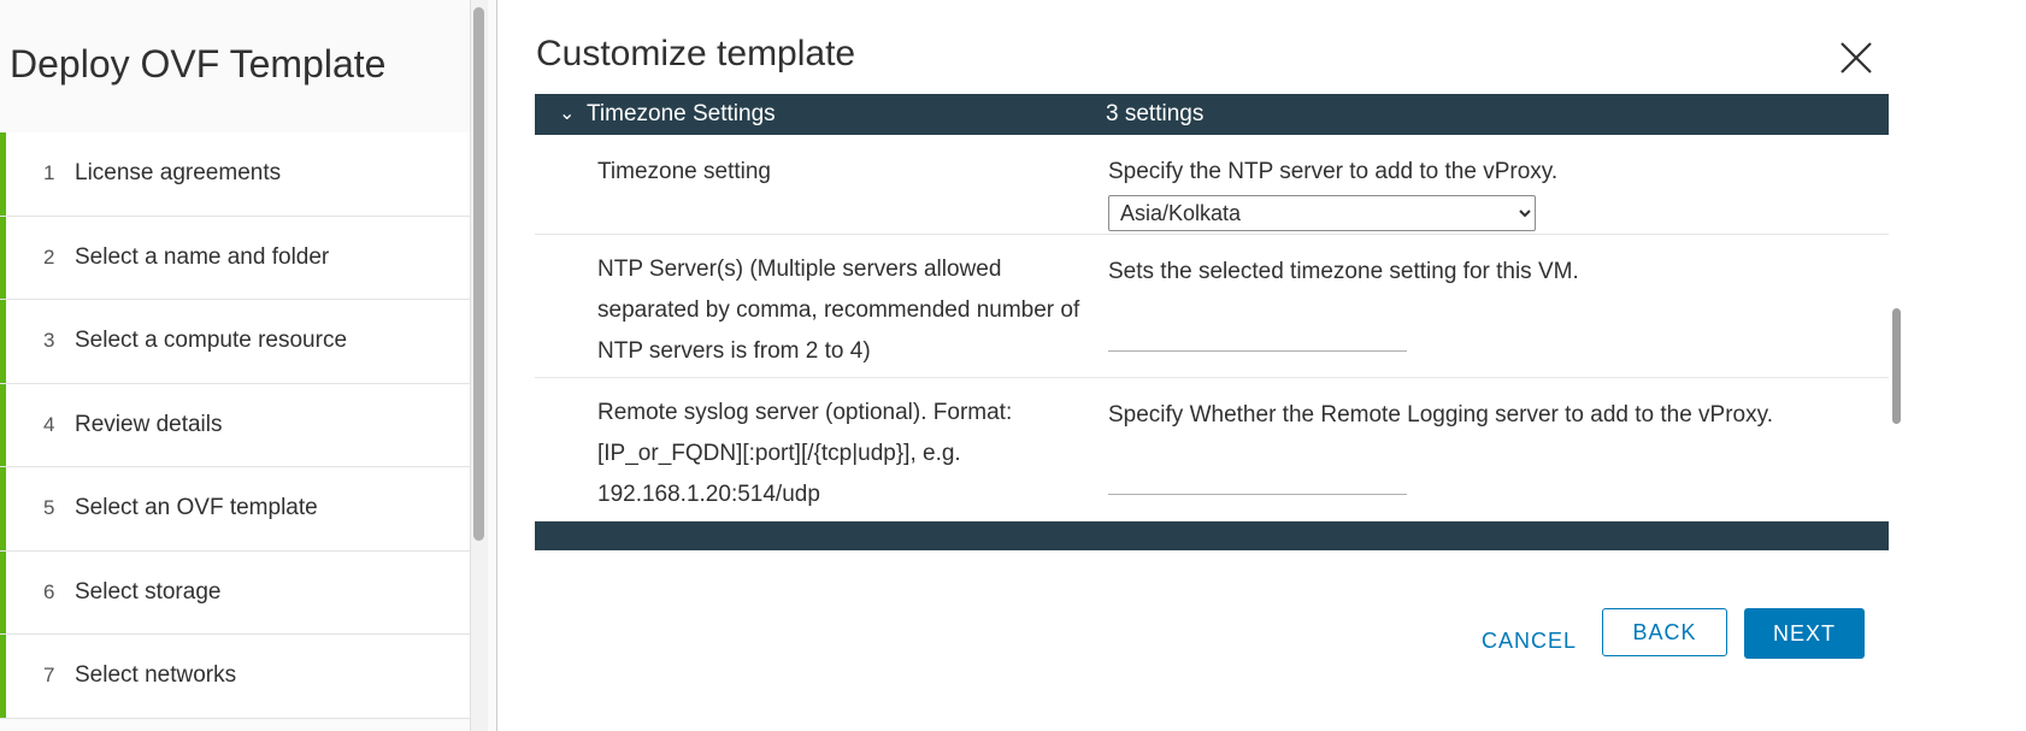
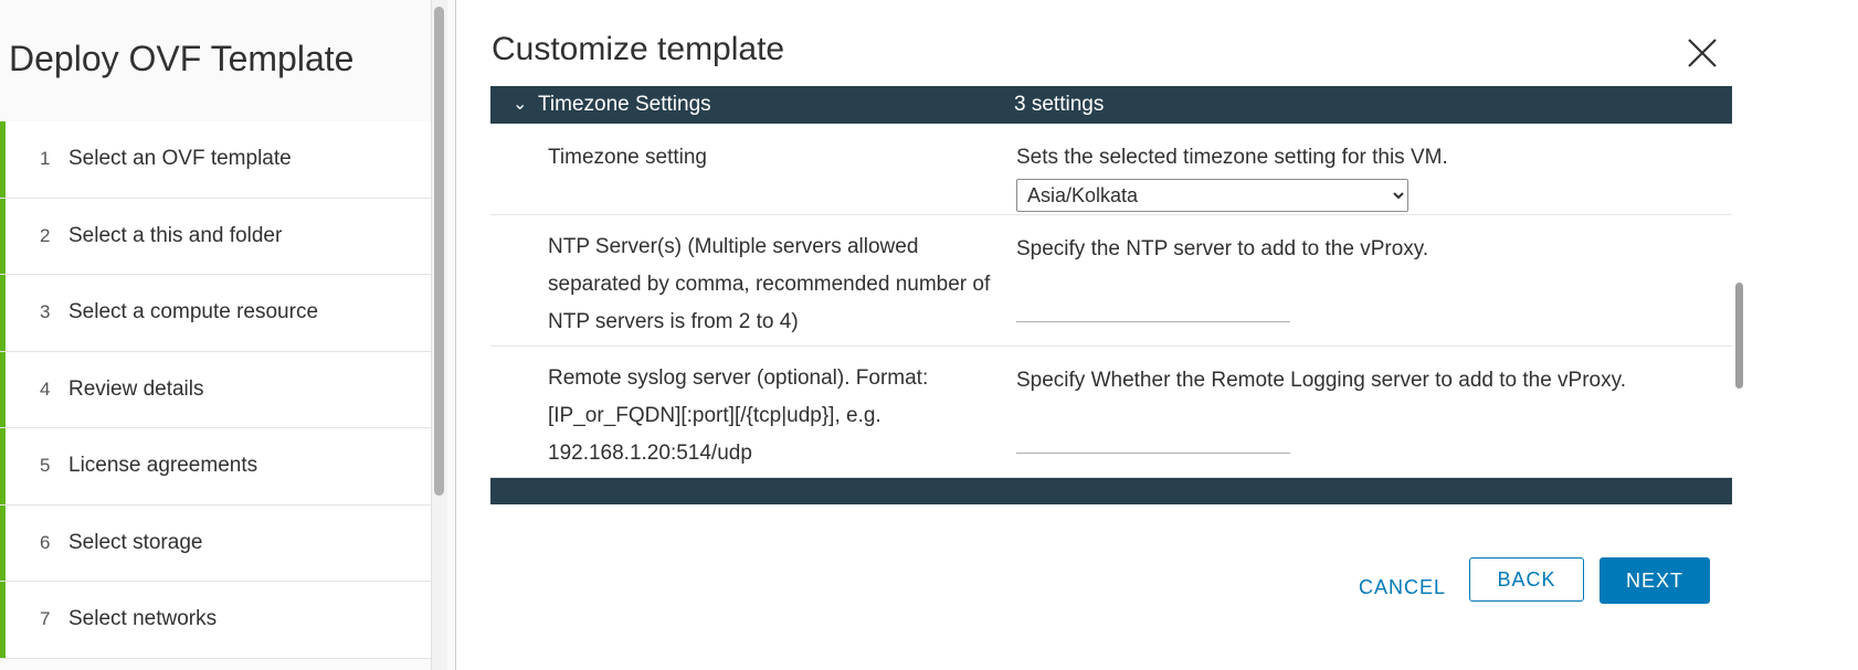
  Deploy OVF Template
  1
- License agreements
+ Select an OVF template
  2
- Select a name and folder
+ Select a this and folder
  3
  Select a compute resource
  4
  Review details
  5
- Select an OVF template
+ License agreements
  6
  Select storage
  7
  Select networks
  Customize template
  ⌄
  Timezone Settings
  3 settings
  Timezone setting
- Specify the NTP server to add to the vProxy.
+ Sets the selected timezone setting for this VM.
  Asia/Kolkata
  NTP Server(s) (Multiple servers allowed separated by comma, recommended number of NTP servers is from 2 to 4)
- Sets the selected timezone setting for this VM.
+ Specify the NTP server to add to the vProxy.
  Remote syslog server (optional). Format: [IP_or_FQDN][:port][/{tcp|udp}], e.g. 192.168.1.20:514/udp
  Specify Whether the Remote Logging server to add to the vProxy.
  CANCEL
  BACK
  NEXT
